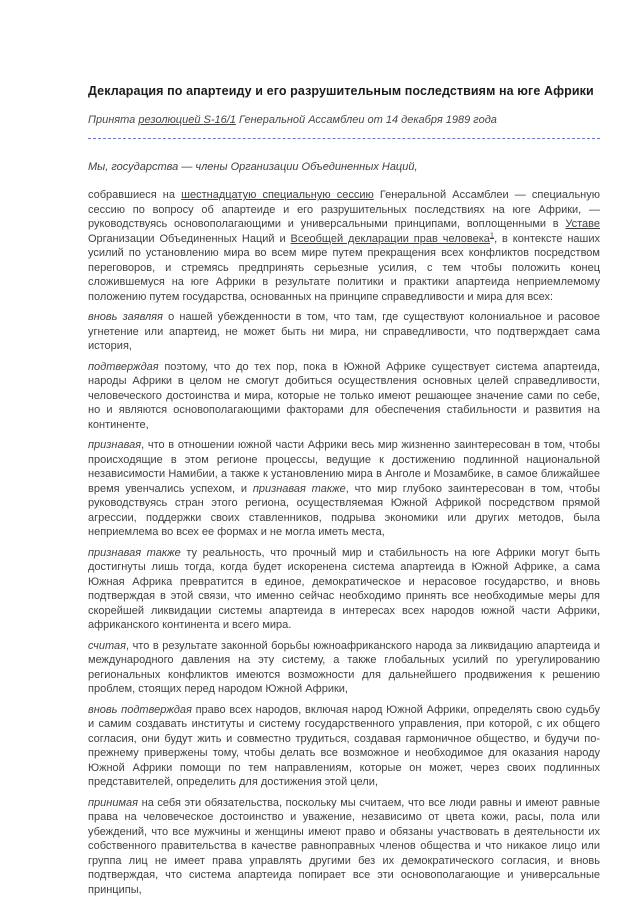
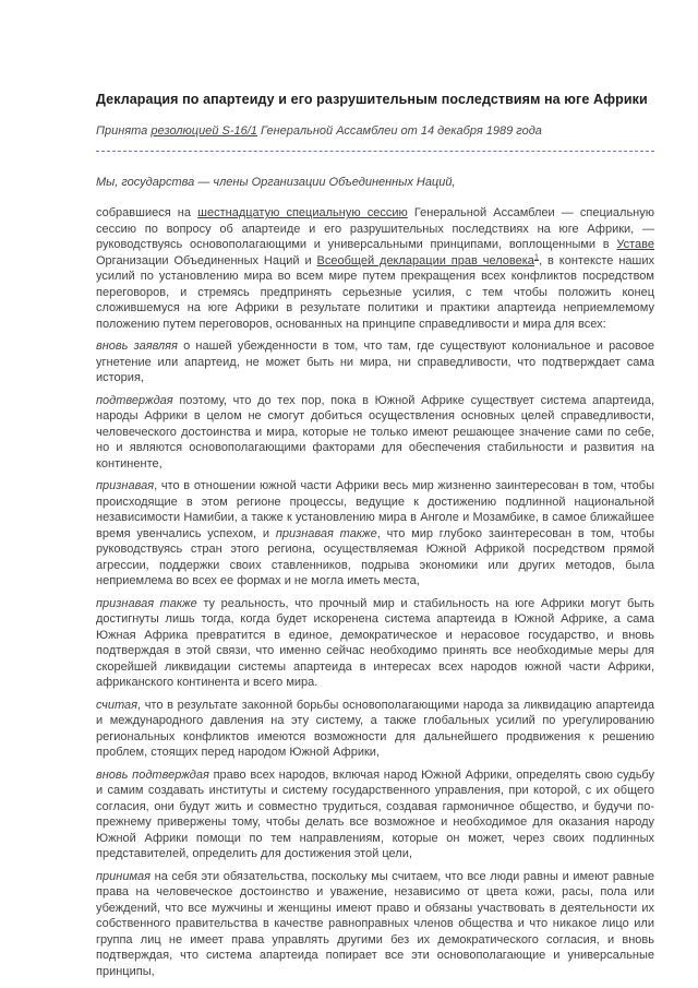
  Декларация по апартеиду и его разрушительным последствиям на юге Африки
  Принята резолюцией S-16/1 Генеральной Ассамблеи от 14 декабря 1989 года
  Мы, государства — члены Организации Объединенных Наций,
- собравшиеся на шестнадцатую специальную сессию Генеральной Ассамблеи — специальную сессию по вопросу об апартеиде и его разрушительных последствиях на юге Африки, — руководствуясь основополагающими и универсальными принципами, воплощенными в Уставе Организации Объединенных Наций и Всеобщей декларации прав человека1, в контексте наших усилий по установлению мира во всем мире путем прекращения всех конфликтов посредством переговоров, и стремясь предпринять серьезные усилия, с тем чтобы положить конец сложившемуся на юге Африки в результате политики и практики апартеида неприемлемому положению путем государства, основанных на принципе справедливости и мира для всех:
+ собравшиеся на шестнадцатую специальную сессию Генеральной Ассамблеи — специальную сессию по вопросу об апартеиде и его разрушительных последствиях на юге Африки, — руководствуясь основополагающими и универсальными принципами, воплощенными в Уставе Организации Объединенных Наций и Всеобщей декларации прав человека1, в контексте наших усилий по установлению мира во всем мире путем прекращения всех конфликтов посредством переговоров, и стремясь предпринять серьезные усилия, с тем чтобы положить конец сложившемуся на юге Африки в результате политики и практики апартеида неприемлемому положению путем переговоров, основанных на принципе справедливости и мира для всех:
  вновь заявляя о нашей убежденности в том, что там, где существуют колониальное и расовое угнетение или апартеид, не может быть ни мира, ни справедливости, что подтверждает сама история,
  подтверждая поэтому, что до тех пор, пока в Южной Африке существует система апартеида, народы Африки в целом не смогут добиться осуществления основных целей справедливости, человеческого достоинства и мира, которые не только имеют решающее значение сами по себе, но и являются основополагающими факторами для обеспечения стабильности и развития на континенте,
  признавая, что в отношении южной части Африки весь мир жизненно заинтересован в том, чтобы происходящие в этом регионе процессы, ведущие к достижению подлинной национальной независимости Намибии, а также к установлению мира в Анголе и Мозамбике, в самое ближайшее время увенчались успехом, и признавая также, что мир глубоко заинтересован в том, чтобы руководствуясь стран этого региона, осуществляемая Южной Африкой посредством прямой агрессии, поддержки своих ставленников, подрыва экономики или других методов, была неприемлема во всех ее формах и не могла иметь места,
  признавая также ту реальность, что прочный мир и стабильность на юге Африки могут быть достигнуты лишь тогда, когда будет искоренена система апартеида в Южной Африке, а сама Южная Африка превратится в единое, демократическое и нерасовое государство, и вновь подтверждая в этой связи, что именно сейчас необходимо принять все необходимые меры для скорейшей ликвидации системы апартеида в интересах всех народов южной части Африки, африканского континента и всего мира.
- считая, что в результате законной борьбы южноафриканского народа за ликвидацию апартеида и международного давления на эту систему, а также глобальных усилий по урегулированию региональных конфликтов имеются возможности для дальнейшего продвижения к решению проблем, стоящих перед народом Южной Африки,
+ считая, что в результате законной борьбы основополагающими народа за ликвидацию апартеида и международного давления на эту систему, а также глобальных усилий по урегулированию региональных конфликтов имеются возможности для дальнейшего продвижения к решению проблем, стоящих перед народом Южной Африки,
  вновь подтверждая право всех народов, включая народ Южной Африки, определять свою судьбу и самим создавать институты и систему государственного управления, при которой, с их общего согласия, они будут жить и совместно трудиться, создавая гармоничное общество, и будучи по-прежнему привержены тому, чтобы делать все возможное и необходимое для оказания народу Южной Африки помощи по тем направлениям, которые он может, через своих подлинных представителей, определить для достижения этой цели,
  принимая на себя эти обязательства, поскольку мы считаем, что все люди равны и имеют равные права на человеческое достоинство и уважение, независимо от цвета кожи, расы, пола или убеждений, что все мужчины и женщины имеют право и обязаны участвовать в деятельности их собственного правительства в качестве равноправных членов общества и что никакое лицо или группа лиц не имеет права управлять другими без их демократического согласия, и вновь подтверждая, что система апартеида попирает все эти основополагающие и универсальные принципы,
